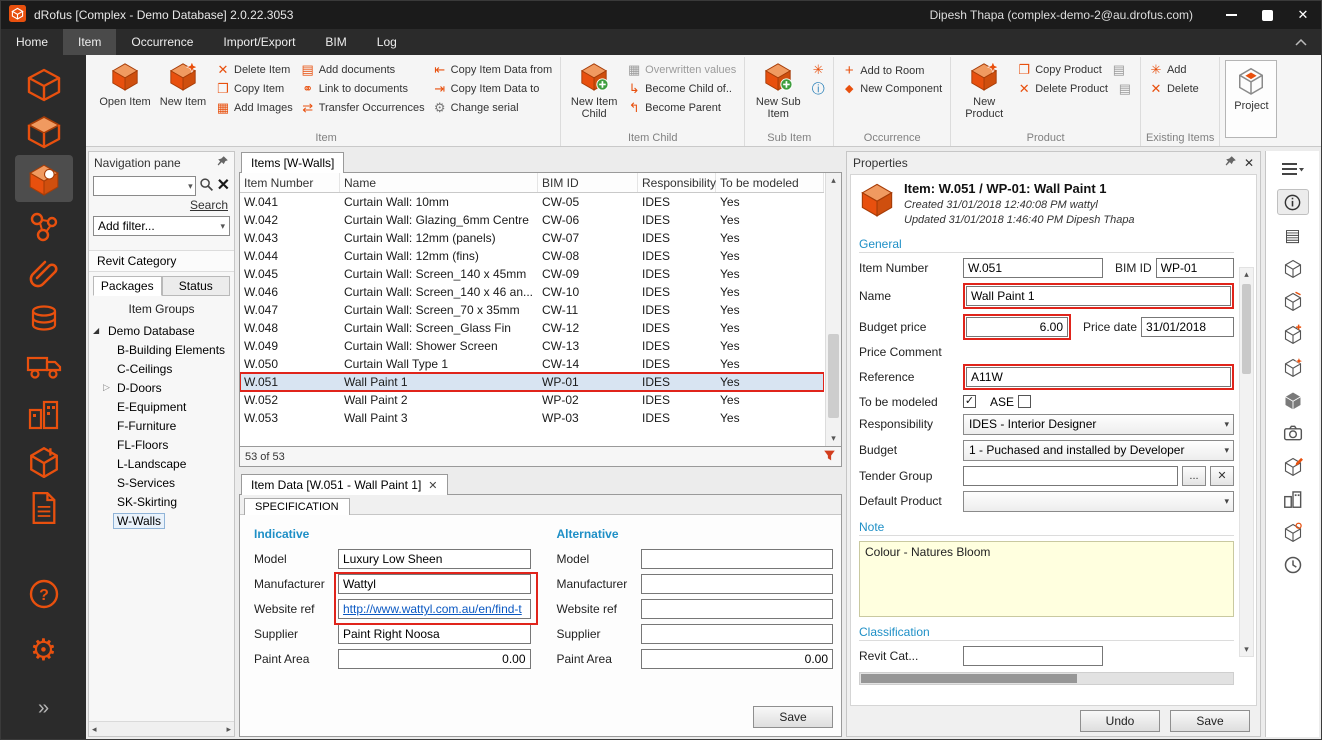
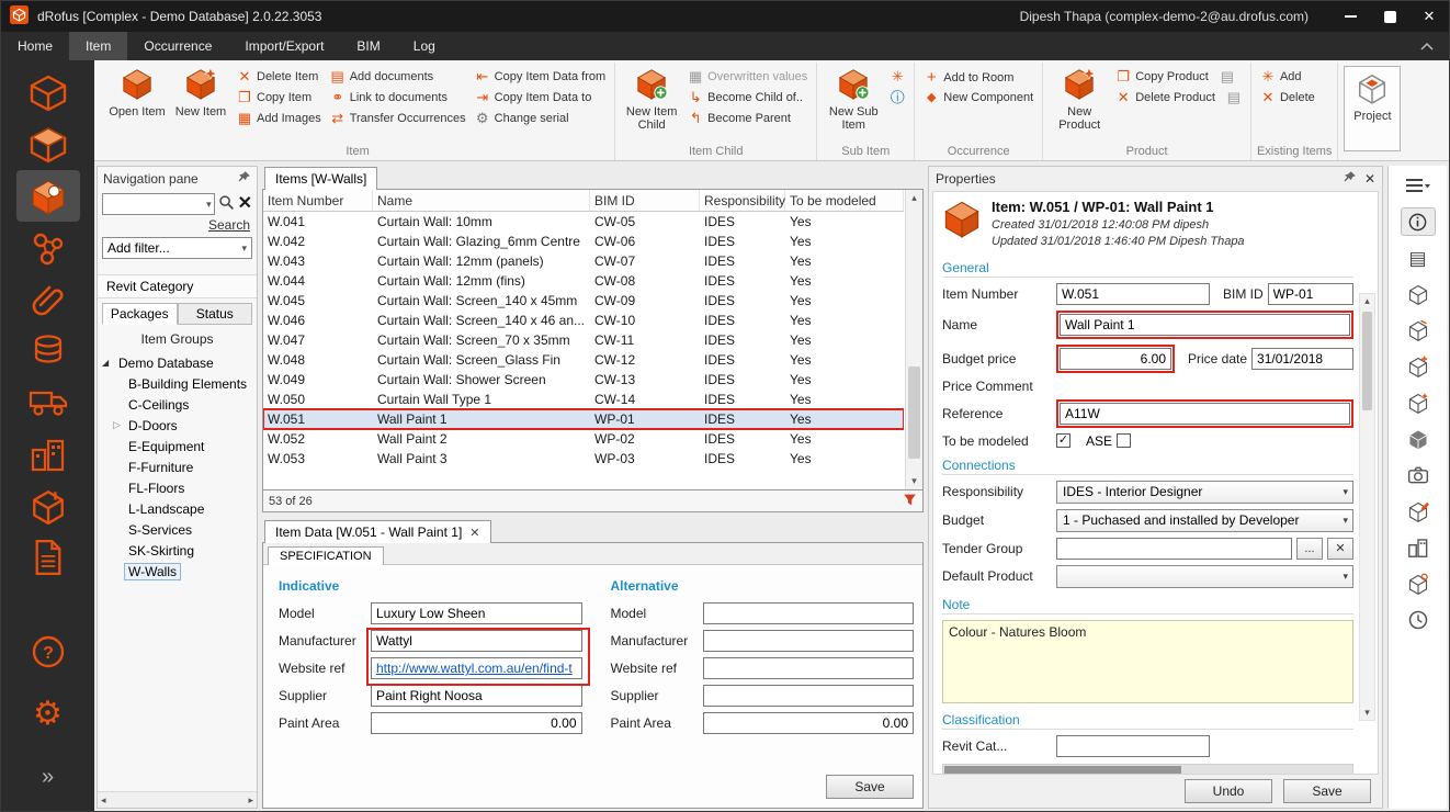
  dRofus [Complex - Demo Database] 2.0.22.3053
  Dipesh Thapa (complex-demo-2@au.drofus.com)
  ✕
  Home
  Item
  Occurrence
  Import/Export
  BIM
  Log
  ?
  ⚙
  »
  Open Item
  New Item
  ✕
  Delete Item
  ❐
  Copy Item
  ▦
  Add Images
  ▤
  Add documents
  ⚭
  Link to documents
  ⇄
  Transfer Occurrences
  ⇤
  Copy Item Data from
  ⇥
  Copy Item Data to
  ⚙
  Change serial
  Item
  New Item Child
  ▦
  Overwritten values
  ↳
  Become Child of..
  ↰
  Become Parent
  Item Child
  New Sub Item
  ✳
  ⓘ
  Sub Item
  +
  Add to Room
  ◆
  New Component
  Occurrence
  New Product
  ❐
  Copy Product
  ▤
  ✕
  Delete Product
  ▤
  Product
  ✳
  Add
  ✕
  Delete
  Existing Items
  Project
  Navigation pane
  ▾
  ✕
  Search
  Add filter...
  ▾
  Revit Category
  Packages
  Status
  Item Groups
  ◢
  Demo Database
  B-Building Elements
  C-Ceilings
  ▷
  D-Doors
  E-Equipment
  F-Furniture
  FL-Floors
  L-Landscape
  S-Services
  SK-Skirting
  W-Walls
  ◂
  ▸
  Items [W-Walls]
  Item Number
  Name
  BIM ID
  Responsibility
  To be modeled
  W.041
  Curtain Wall: 10mm
  CW-05
  IDES
  Yes
  W.042
  Curtain Wall: Glazing_6mm Centre
  CW-06
  IDES
  Yes
  W.043
  Curtain Wall: 12mm (panels)
  CW-07
  IDES
  Yes
  W.044
  Curtain Wall: 12mm (fins)
  CW-08
  IDES
  Yes
  W.045
  Curtain Wall: Screen_140 x 45mm
  CW-09
  IDES
  Yes
  W.046
  Curtain Wall: Screen_140 x 46 an...
  CW-10
  IDES
  Yes
  W.047
  Curtain Wall: Screen_70 x 35mm
  CW-11
  IDES
  Yes
  W.048
  Curtain Wall: Screen_Glass Fin
  CW-12
  IDES
  Yes
  W.049
  Curtain Wall: Shower Screen
  CW-13
  IDES
  Yes
  W.050
  Curtain Wall Type 1
  CW-14
  IDES
  Yes
  W.051
  Wall Paint 1
  WP-01
  IDES
  Yes
  W.052
  Wall Paint 2
  WP-02
  IDES
  Yes
  W.053
  Wall Paint 3
  WP-03
  IDES
  Yes
  ▴
  ▾
- 53 of 53
+ 53 of 26
  Item Data [W.051 - Wall Paint 1]
  ✕
  SPECIFICATION
  Indicative
  Model
  Luxury Low Sheen
  Manufacturer
  Wattyl
  Website ref
  http://www.wattyl.com.au/en/find-t
  Supplier
  Paint Right Noosa
  Paint Area
  0.00
  Alternative
  Model
  Manufacturer
  Website ref
  Supplier
  Paint Area
  0.00
  Save
  Properties
  ✕
  Item: W.051 / WP-01: Wall Paint 1
- Created 31/01/2018 12:40:08 PM wattyl
+ Created 31/01/2018 12:40:08 PM dipesh
  Updated 31/01/2018 1:46:40 PM Dipesh Thapa
  General
  Item Number
  W.051
  BIM ID
  WP-01
  Name
  Wall Paint 1
  Budget price
  6.00
  Price date
  31/01/2018
  Price Comment
  Reference
  A11W
  To be modeled
  ✓
  ASE
+ Connections
  Responsibility
  IDES - Interior Designer
  ▾
  Budget
  1 - Puchased and installed by Developer
  ▾
  Tender Group
  ...
  ✕
  Default Product
  ▾
  Note
  Colour - Natures Bloom
  Classification
  Revit Cat...
  ▴
  ▾
  Undo
  Save
  ▤
